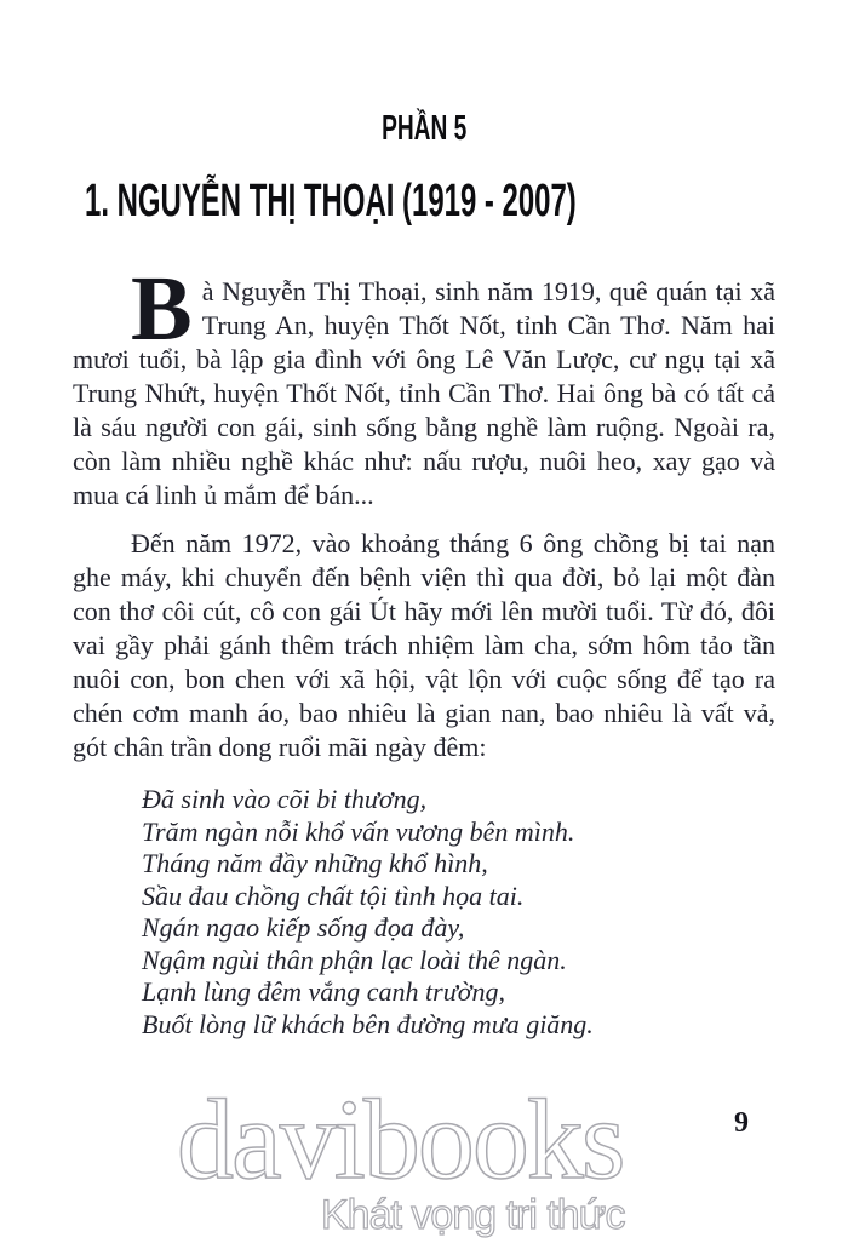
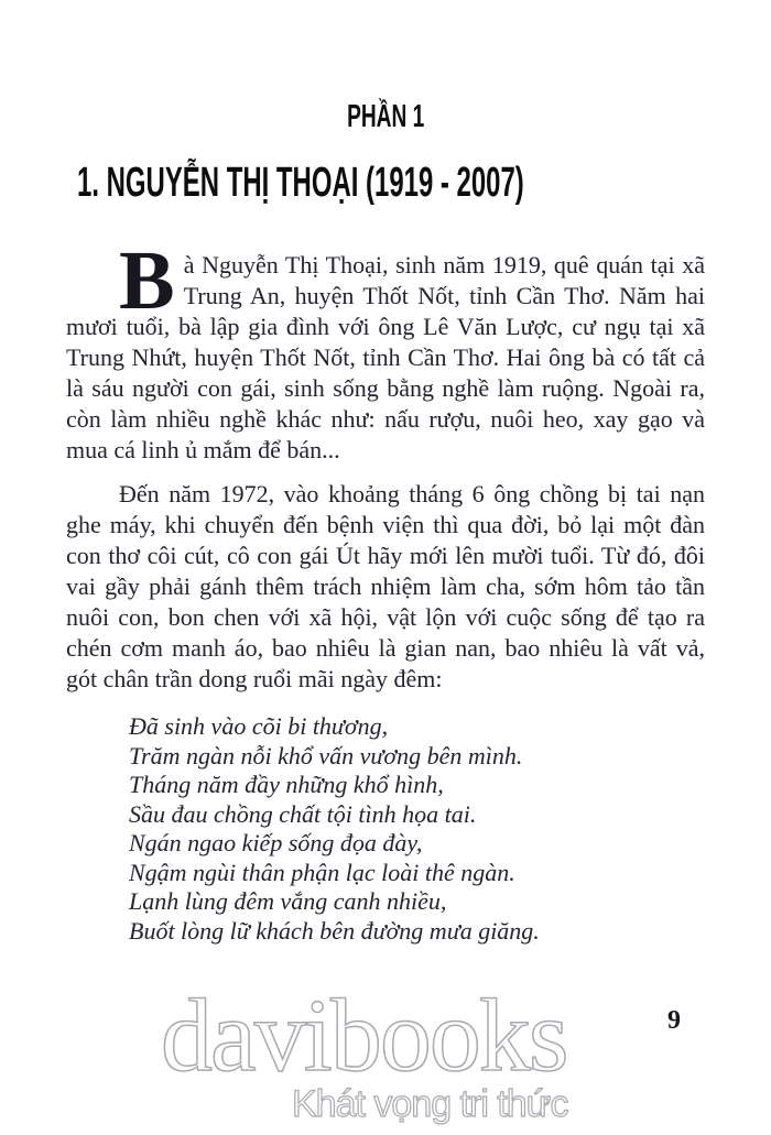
- PHẦN 5
+ PHẦN 1
  1. NGUYỄN THỊ THOẠI (1919 - 2007)
  B
  à Nguyễn Thị Thoại, sinh năm 1919, quê quán tại xã Trung An, huyện Thốt Nốt, tỉnh Cần Thơ. Năm hai mươi tuổi, bà lập gia đình với ông Lê Văn Lược, cư ngụ tại xã Trung Nhứt, huyện Thốt Nốt, tỉnh Cần Thơ. Hai ông bà có tất cả là sáu người con gái, sinh sống bằng nghề làm ruộng. Ngoài ra, còn làm nhiều nghề khác như: nấu rượu, nuôi heo, xay gạo và mua cá linh ủ mắm để bán...
  Đến năm 1972, vào khoảng tháng 6 ông chồng bị tai nạn ghe máy, khi chuyển đến bệnh viện thì qua đời, bỏ lại một đàn con thơ côi cút, cô con gái Út hãy mới lên mười tuổi. Từ đó, đôi vai gầy phải gánh thêm trách nhiệm làm cha, sớm hôm tảo tần nuôi con, bon chen với xã hội, vật lộn với cuộc sống để tạo ra chén cơm manh áo, bao nhiêu là gian nan, bao nhiêu là vất vả, gót chân trần dong ruổi mãi ngày đêm:
  Đã sinh vào cõi bi thương,
  Trăm ngàn nỗi khổ vấn vương bên mình.
  Tháng năm đầy những khổ hình,
  Sầu đau chồng chất tội tình họa tai.
  Ngán ngao kiếp sống đọa đày,
  Ngậm ngùi thân phận lạc loài thê ngàn.
- Lạnh lùng đêm vắng canh trường,
+ Lạnh lùng đêm vắng canh nhiều,
  Buốt lòng lữ khách bên đường mưa giăng.
  davibooks
  Khát vọng tri thức
  9
